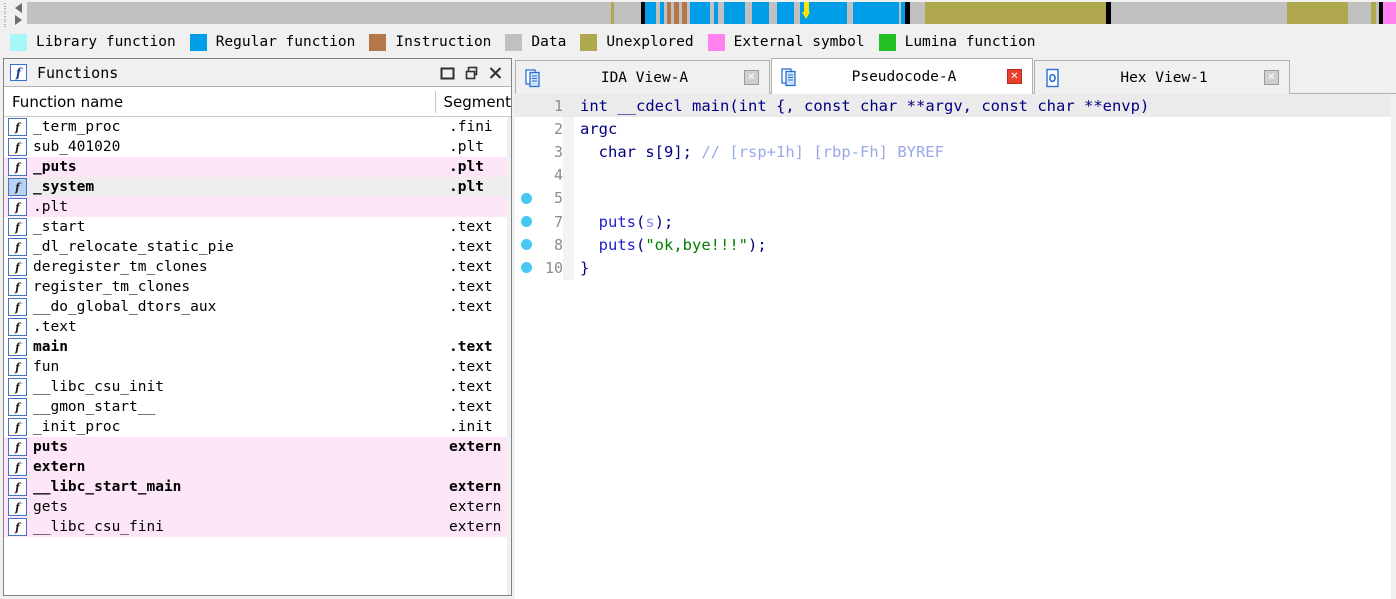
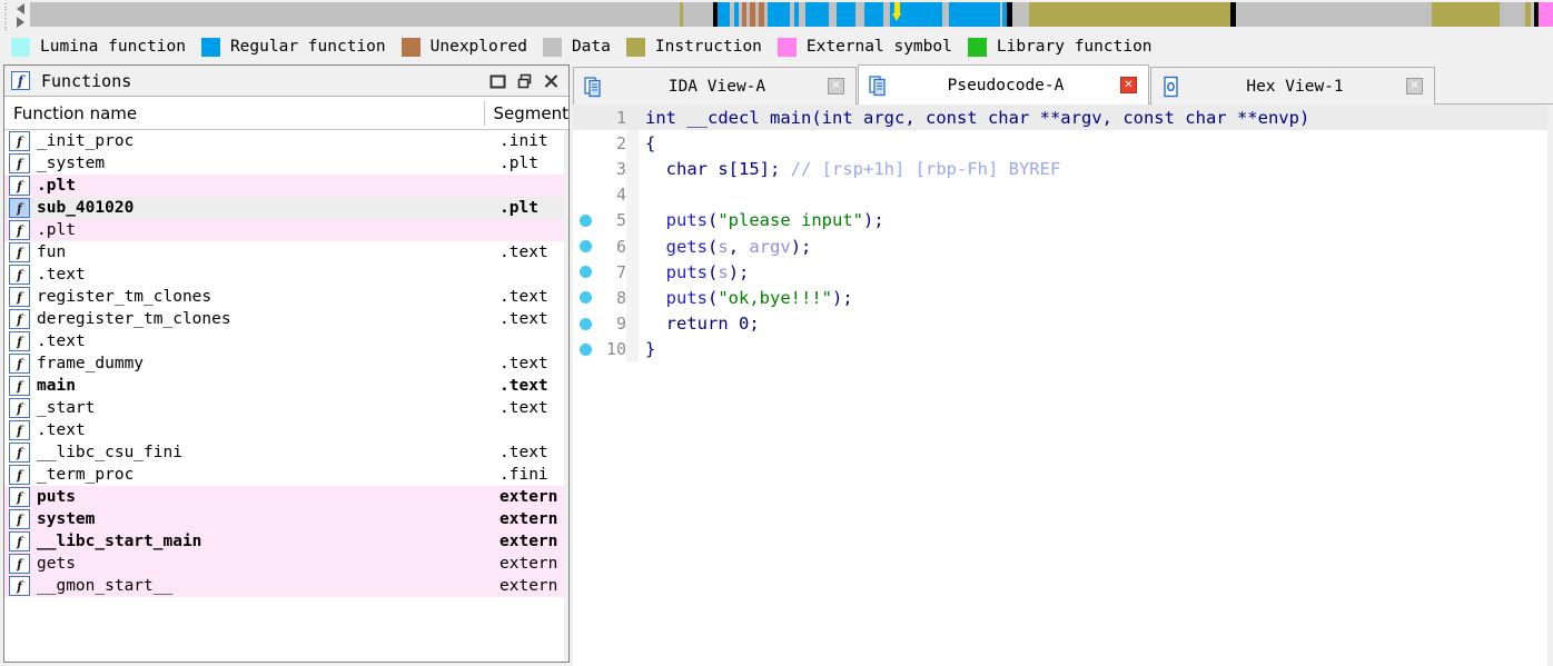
- Library function
+ Lumina function
  Regular function
- Instruction
+ Unexplored
  Data
- Unexplored
+ Instruction
  External symbol
- Lumina function
+ Library function
  f
  Functions
  Function name
  Segment
  f
- _term_proc
+ _init_proc
- .fini
+ .init
  f
- sub_401020
+ _system
  .plt
  f
- _puts
  .plt
  f
- _system
+ sub_401020
  .plt
  f
  .plt
  f
- _start
+ fun
  .text
  f
- _dl_relocate_static_pie
  .text
  f
- deregister_tm_clones
+ register_tm_clones
  .text
  f
- register_tm_clones
+ deregister_tm_clones
  .text
  f
- __do_global_dtors_aux
  .text
  f
+ frame_dummy
  .text
  f
  main
  .text
  f
- fun
+ _start
  .text
  f
- __libc_csu_init
  .text
  f
- __gmon_start__
+ __libc_csu_fini
  .text
  f
- _init_proc
+ _term_proc
- .init
+ .fini
  f
  puts
  extern
  f
+ system
  extern
  f
  __libc_start_main
  extern
  f
  gets
  extern
  f
- __libc_csu_fini
+ __gmon_start__
  extern
  IDA View-A
  ✕
  Pseudocode-A
  ✕
  Hex View-1
  ✕
  1
- int __cdecl main(int {, const char **argv, const char **envp)
+ int __cdecl main(int argc, const char **argv, const char **envp)
  2
- argc
+ {
  3
- char s[9]; // [rsp+1h] [rbp-Fh] BYREF
+ char s[15]; // [rsp+1h] [rbp-Fh] BYREF
  4
  5
+ puts("please input");
+ 6
+ gets(s, argv);
  7
  puts(s);
  8
  puts("ok,bye!!!");
+ 9
+ return 0;
  10
  }
